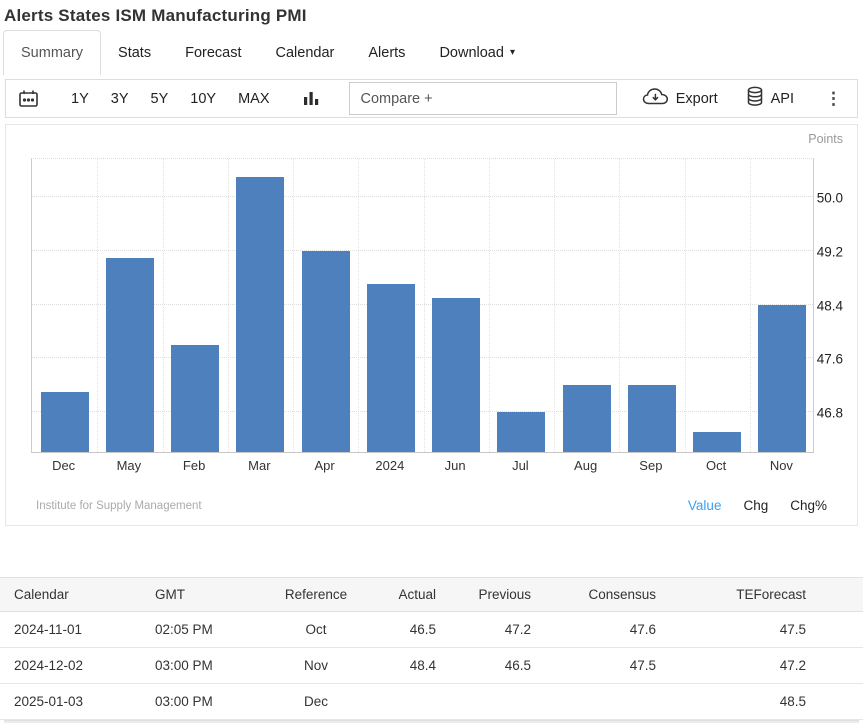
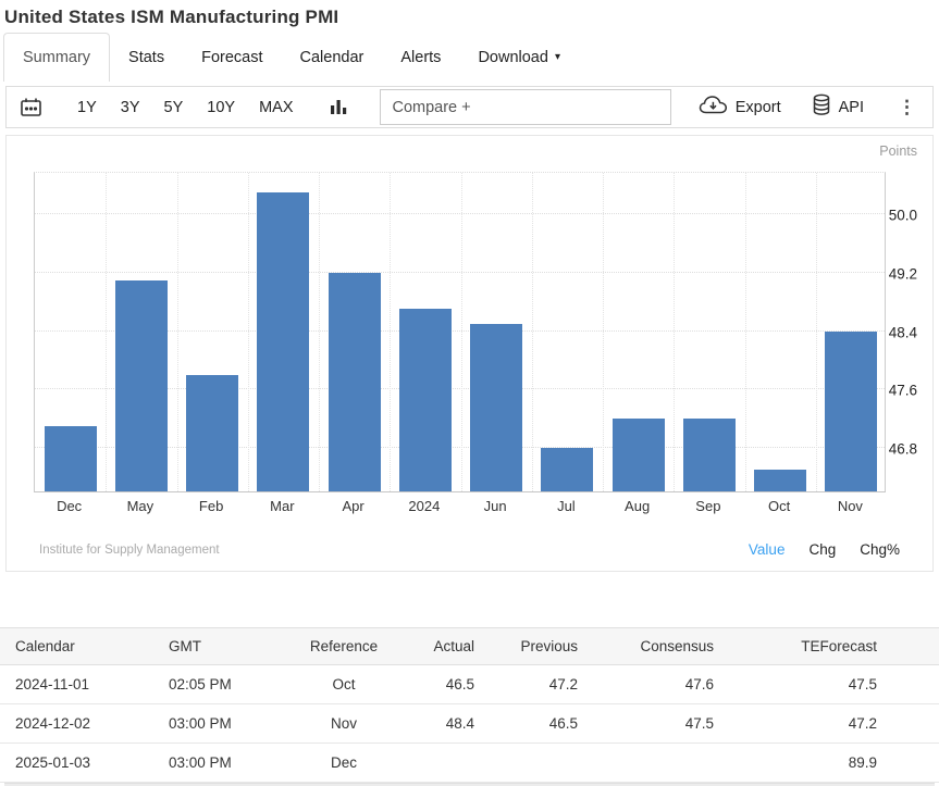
- Alerts States ISM Manufacturing PMI
+ United States ISM Manufacturing PMI
  Summary
  Stats
  Forecast
  Calendar
  Alerts
  Download
  ▾
  1Y
  3Y
  5Y
  10Y
  MAX
  Compare +
  Export
  API
  ⋮
  Points
  Dec
  May
  Feb
  Mar
  Apr
  2024
  Jun
  Jul
  Aug
  Sep
  Oct
  Nov
  46.8
  47.6
  48.4
  49.2
  50.0
  Institute for Supply Management
  Value
  Chg
  Chg%
  Calendar	GMT	Reference	Actual	Previous	Consensus	TEForecast
  2024-11-01	02:05 PM	Oct	46.5	47.2	47.6	47.5
  2024-12-02	03:00 PM	Nov	48.4	46.5	47.5	47.2
- 2025-01-03	03:00 PM	Dec				48.5
+ 2025-01-03	03:00 PM	Dec				89.9
